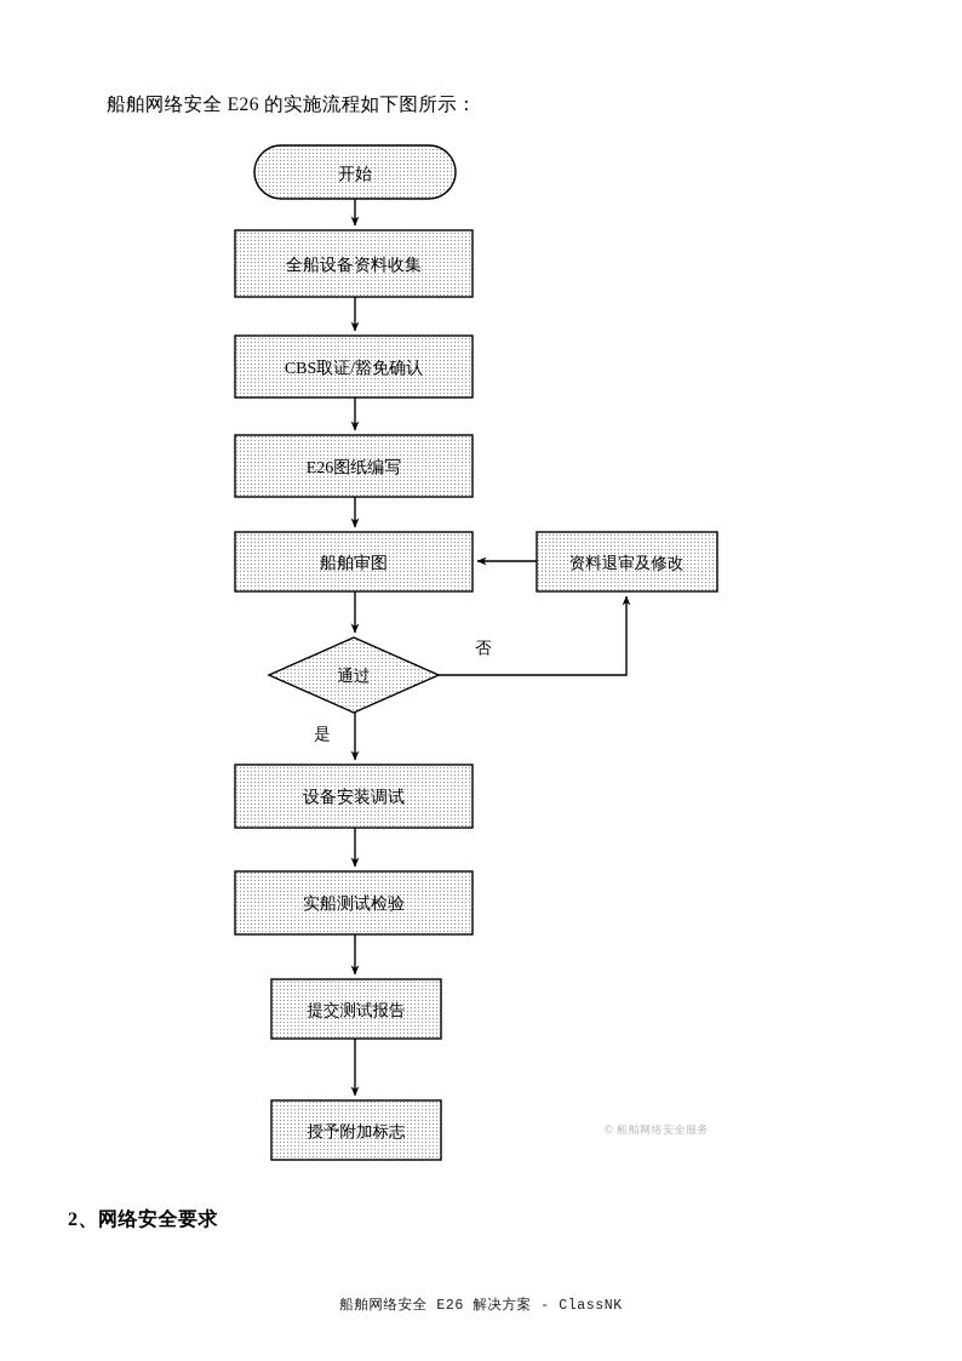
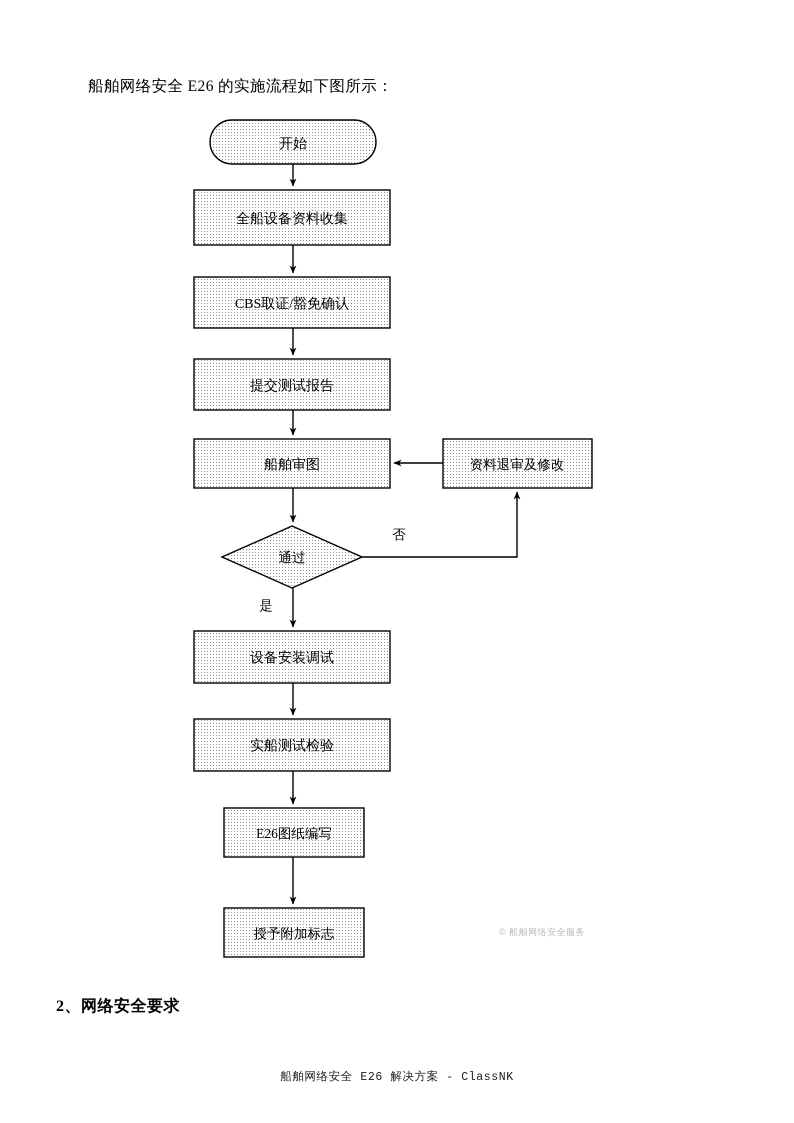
  船舶网络安全 E26 的实施流程如下图所示：
  开始
  全船设备资料收集
  CBS取证/豁免确认
- E26图纸编写
+ 提交测试报告
  船舶审图
  资料退审及修改
  通过
  否
  是
  设备安装调试
  实船测试检验
- 提交测试报告
+ E26图纸编写
  授予附加标志
  © 船舶网络安全服务
  2、网络安全要求
  船舶网络安全 E26 解决方案 - ClassNK
